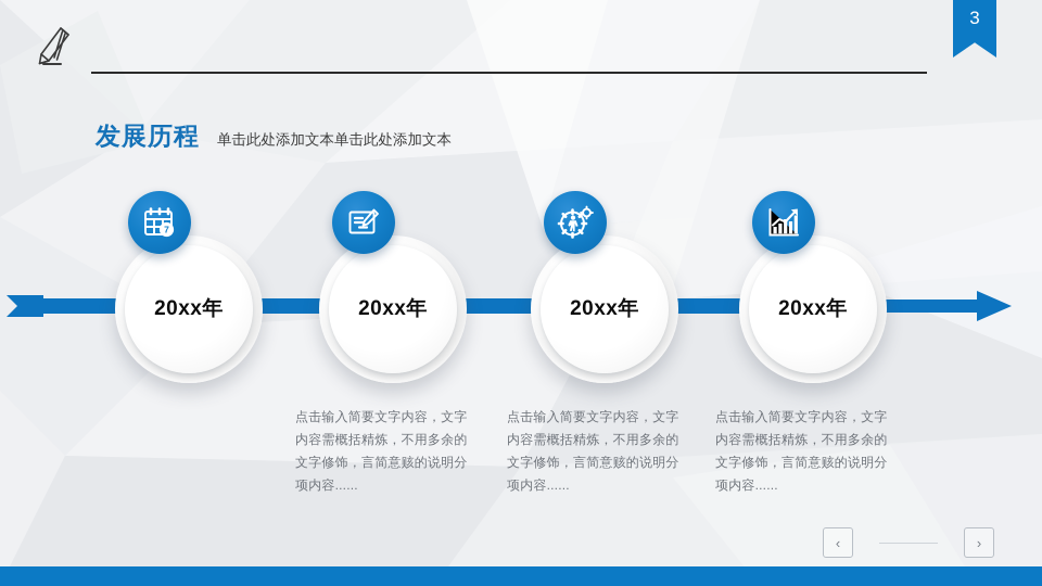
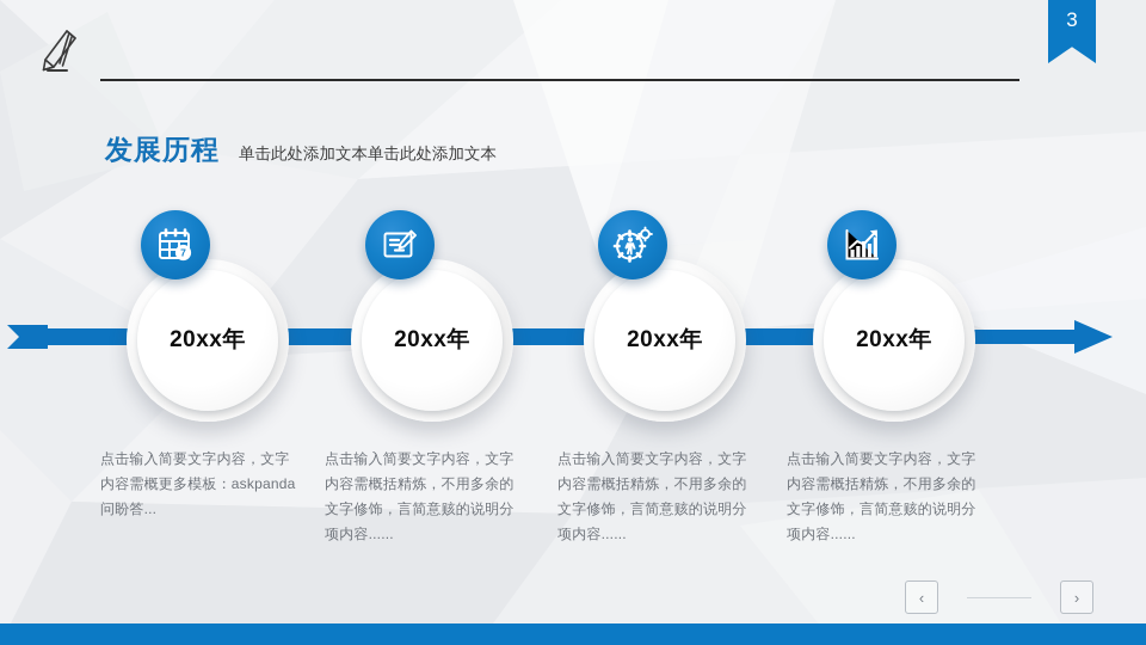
  3
  发展历程
  单击此处添加文本单击此处添加文本
  20xx年
  7
+ 点击输入简要文字内容，文字内容需概更多模板：askpanda问盼答...
  20xx年
  点击输入简要文字内容，文字内容需概括精炼，不用多余的文字修饰，言简意赅的说明分项内容......
  20xx年
  点击输入简要文字内容，文字内容需概括精炼，不用多余的文字修饰，言简意赅的说明分项内容......
  20xx年
  点击输入简要文字内容，文字内容需概括精炼，不用多余的文字修饰，言简意赅的说明分项内容......
  ‹
  ›
